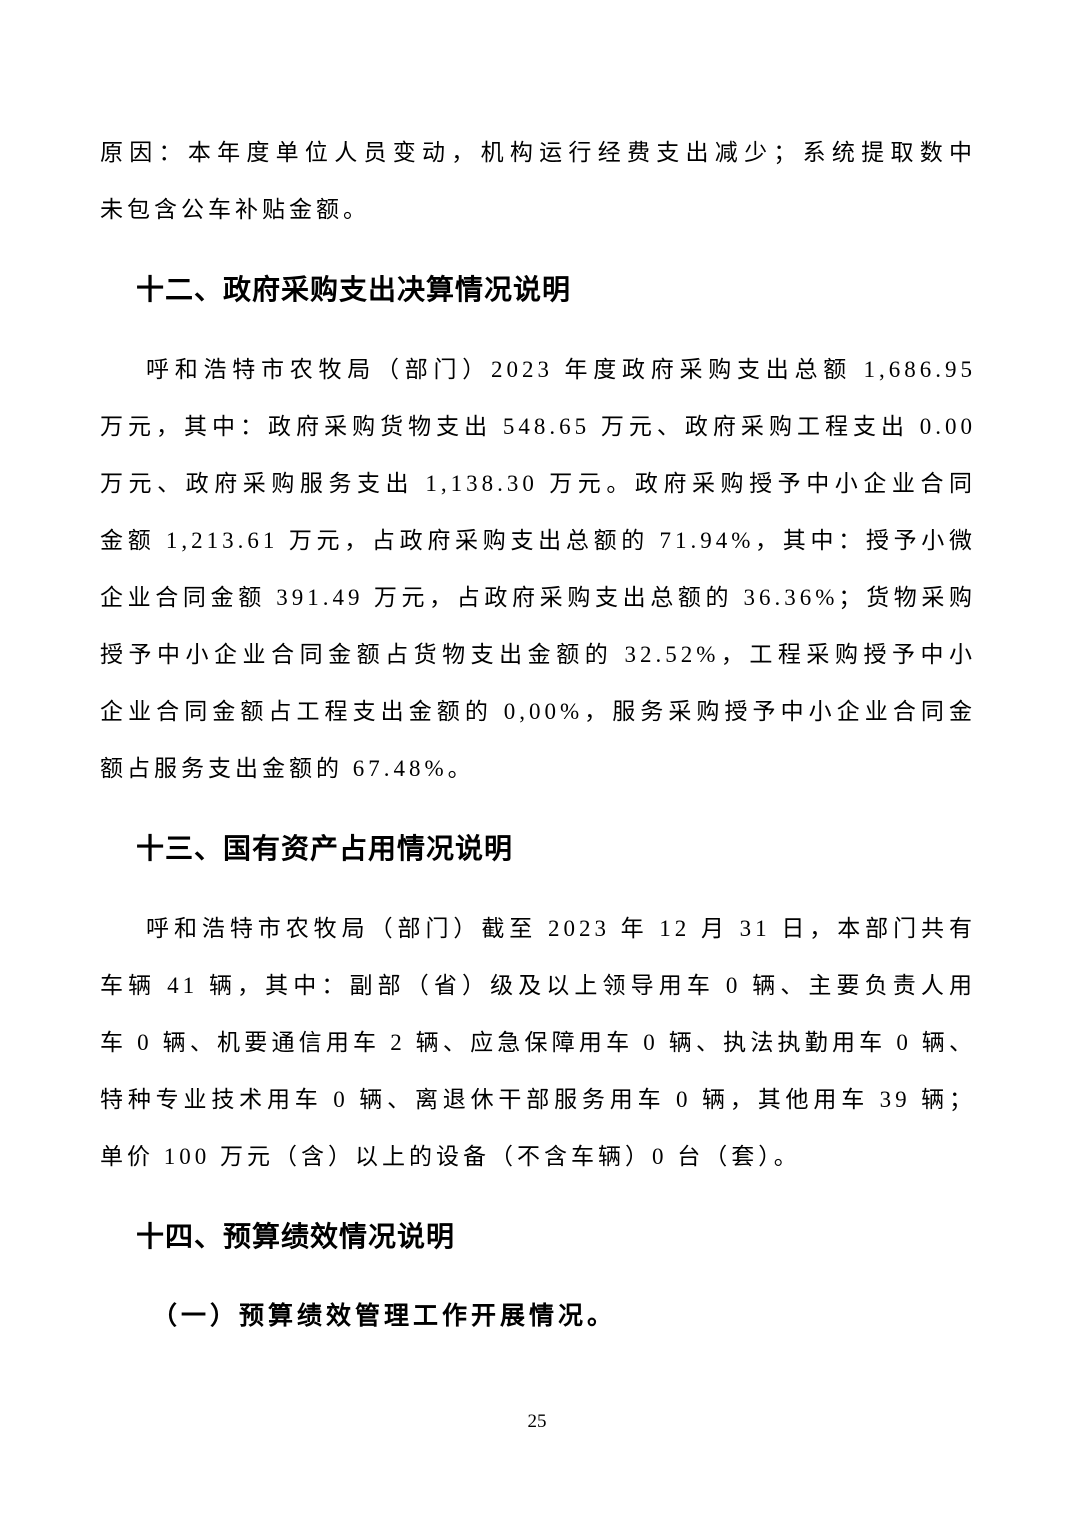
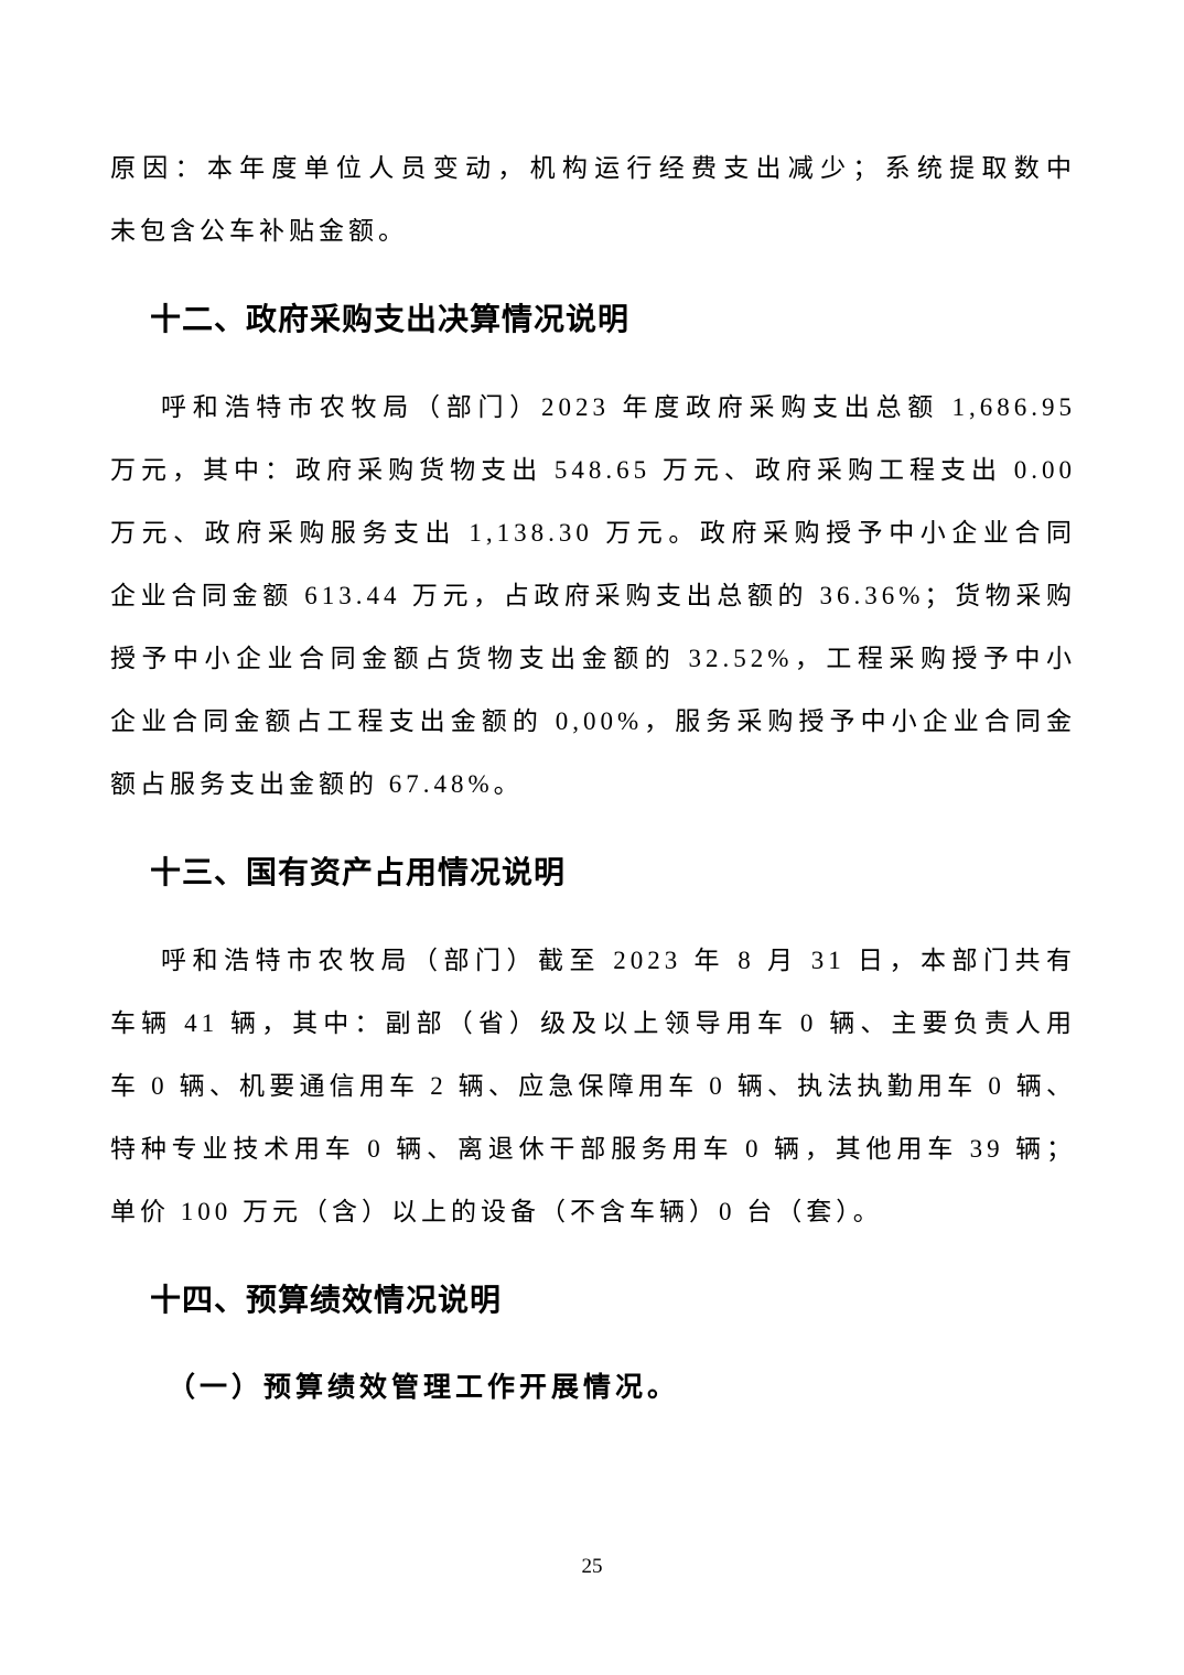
  原因：本年度单位人员变动，机构运行经费支出减少；系统提取数中
  未包含公车补贴金额。
  十二、政府采购支出决算情况说明
  呼和浩特市农牧局（部门）2023 年度政府采购支出总额 1,686.95
  万元，其中：政府采购货物支出 548.65 万元、政府采购工程支出 0.00
  万元、政府采购服务支出 1,138.30 万元。政府采购授予中小企业合同
- 金额 1,213.61 万元，占政府采购支出总额的 71.94%，其中：授予小微
- 企业合同金额 391.49 万元，占政府采购支出总额的 36.36%；货物采购
+ 企业合同金额 613.44 万元，占政府采购支出总额的 36.36%；货物采购
  授予中小企业合同金额占货物支出金额的 32.52%，工程采购授予中小
  企业合同金额占工程支出金额的 0,00%，服务采购授予中小企业合同金
  额占服务支出金额的 67.48%。
  十三、国有资产占用情况说明
- 呼和浩特市农牧局（部门）截至 2023 年 12 月 31 日，本部门共有
+ 呼和浩特市农牧局（部门）截至 2023 年 8 月 31 日，本部门共有
  车辆 41 辆，其中：副部（省）级及以上领导用车 0 辆、主要负责人用
  车 0 辆、机要通信用车 2 辆、应急保障用车 0 辆、执法执勤用车 0 辆、
  特种专业技术用车 0 辆、离退休干部服务用车 0 辆，其他用车 39 辆；
  单价 100 万元（含）以上的设备（不含车辆）0 台（套）。
  十四、预算绩效情况说明
  （一）预算绩效管理工作开展情况。
  25
